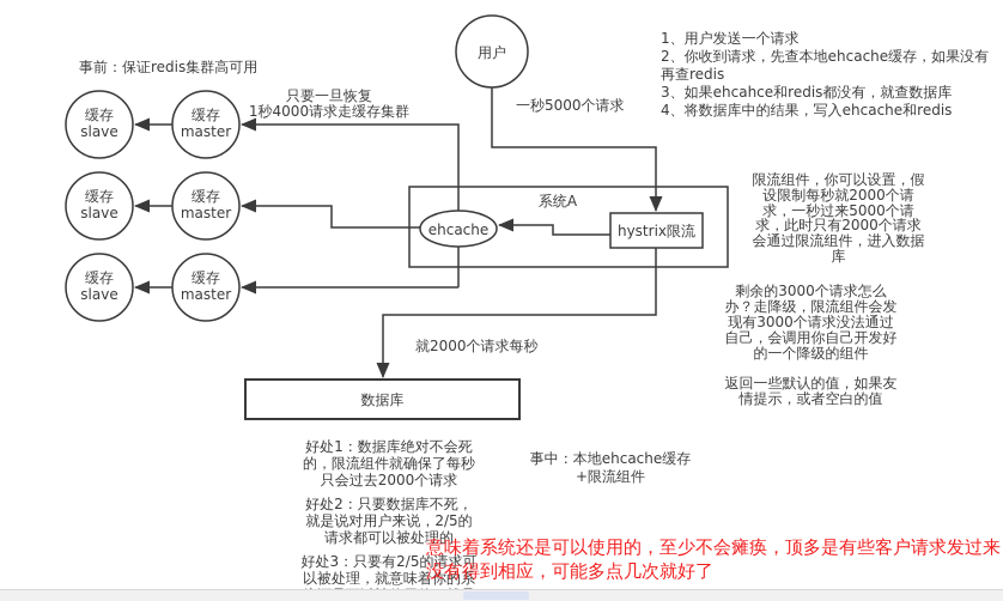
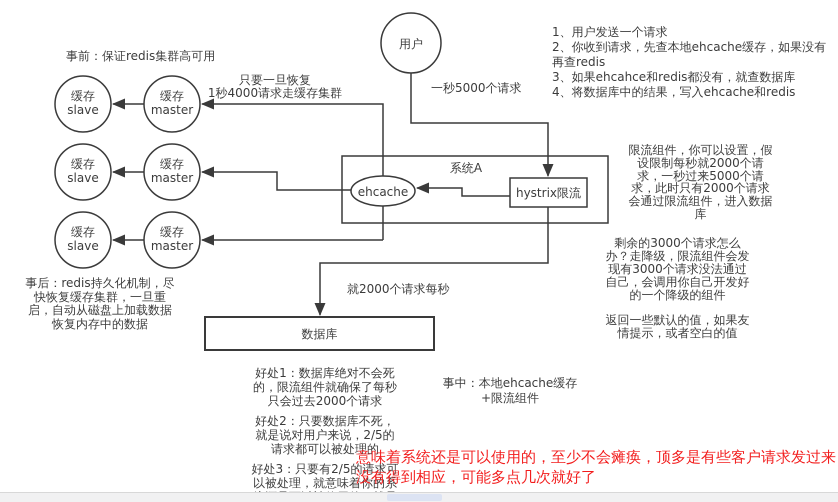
  用户
  缓存
  slave
  缓存
  slave
  缓存
  slave
  缓存
  master
  缓存
  master
  缓存
  master
  ehcache
  hystrix限流
  系统A
  数据库
  事前：保证redis集群高可用
  只要一旦恢复
  1秒4000请求走缓存集群
+ 事后：redis持久化机制，尽
+ 快恢复缓存集群，一旦重
+ 启，自动从磁盘上加载数据
+ 恢复内存中的数据
  一秒5000个请求
  就2000个请求每秒
  事中：本地ehcache缓存
  +限流组件
  1、用户发送一个请求
  2、你收到请求，先查本地ehcache缓存，如果没有再查redis
  3、如果ehcahce和redis都没有，就查数据库
  4、将数据库中的结果，写入ehcache和redis
  限流组件，你可以设置，假
  设限制每秒就2000个请
  求，一秒过来5000个请
  求，此时只有2000个请求
  会通过限流组件，进入数据
  库
  剩余的3000个请求怎么
  办？走降级，限流组件会发
  现有3000个请求没法通过
  自己，会调用你自己开发好
  的一个降级的组件
  返回一些默认的值，如果友
  情提示，或者空白的值
  好处1：数据库绝对不会死
  的，限流组件就确保了每秒
  只会过去2000个请求
  好处2：只要数据库不死，
  就是说对用户来说，2/5的
  请求都可以被处理的
  好处3：只要有2/5的请求可
  以被处理，就意味着你的系
  意味着系统还是可以使用的，至少不会瘫痪，顶多是有些客户请求发过来
  没有得到相应，可能多点几次就好了
